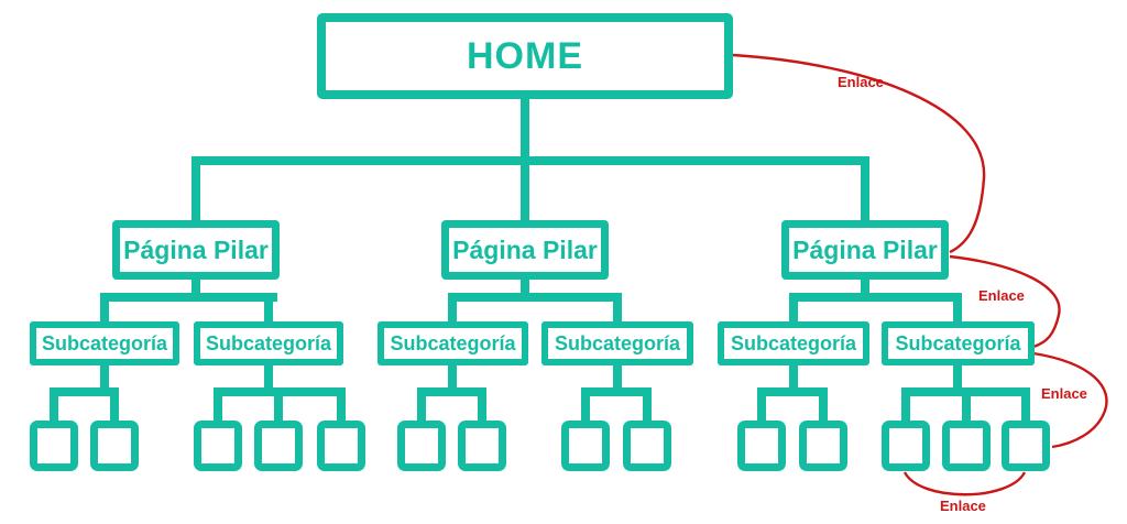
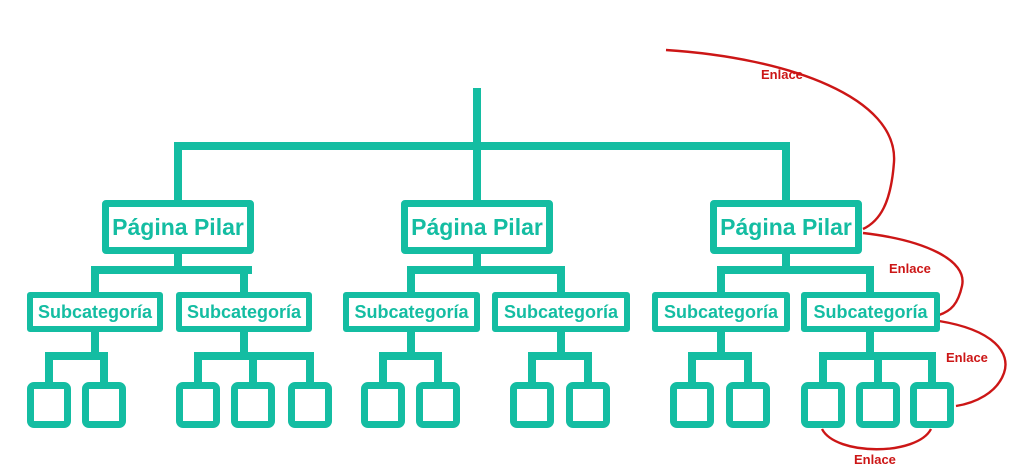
- HOME
  Página Pilar
  Página Pilar
  Página Pilar
  Subcategoría
  Subcategoría
  Subcategoría
  Subcategoría
  Subcategoría
  Subcategoría
  Enlace
  Enlace
  Enlace
  Enlace
